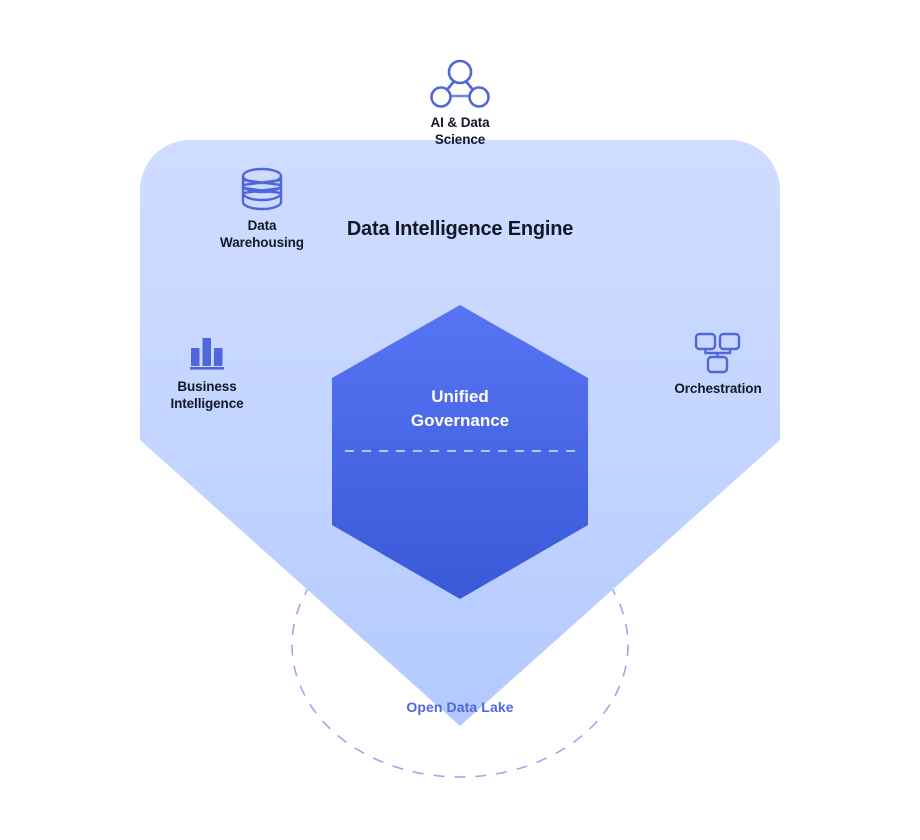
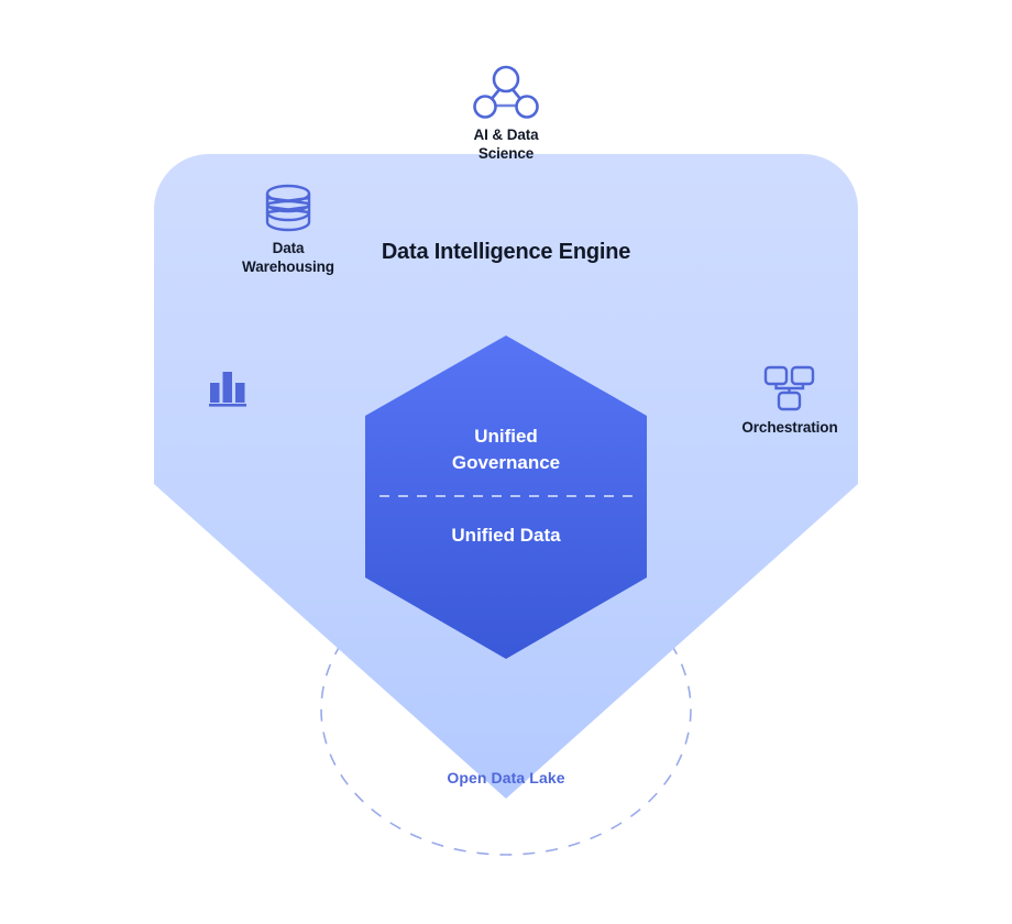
  AI & Data
  Science
  Data
  Warehousing
- Business
- Intelligence
  Orchestration
  Data Intelligence Engine
  Unified
  Governance
+ Unified Data
  Open Data Lake
